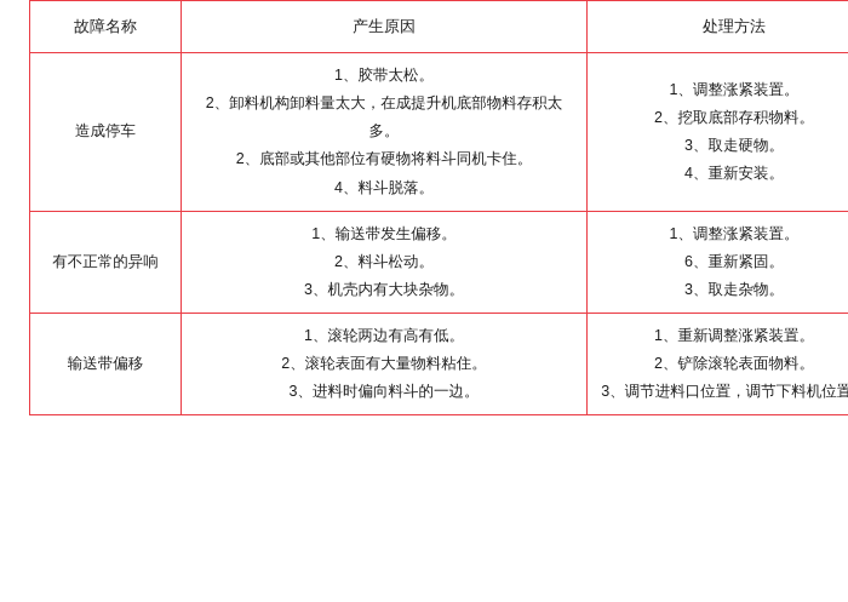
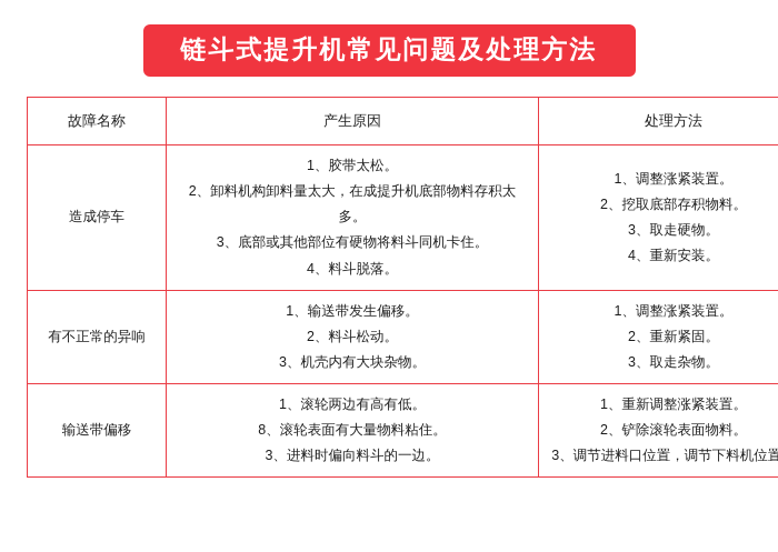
+ 链斗式提升机常见问题及处理方法
  故障名称	产生原因	处理方法
- 造成停车	1、胶带太松。 2、卸料机构卸料量太大，在成提升机底部物料存积太多。 2、底部或其他部位有硬物将料斗同机卡住。 4、料斗脱落。	1、调整涨紧装置。 2、挖取底部存积物料。 3、取走硬物。 4、重新安装。
+ 造成停车	1、胶带太松。 2、卸料机构卸料量太大，在成提升机底部物料存积太多。 3、底部或其他部位有硬物将料斗同机卡住。 4、料斗脱落。	1、调整涨紧装置。 2、挖取底部存积物料。 3、取走硬物。 4、重新安装。
- 有不正常的异响	1、输送带发生偏移。 2、料斗松动。 3、机壳内有大块杂物。	1、调整涨紧装置。 6、重新紧固。 3、取走杂物。
+ 有不正常的异响	1、输送带发生偏移。 2、料斗松动。 3、机壳内有大块杂物。	1、调整涨紧装置。 2、重新紧固。 3、取走杂物。
- 输送带偏移	1、滚轮两边有高有低。 2、滚轮表面有大量物料粘住。 3、进料时偏向料斗的一边。	1、重新调整涨紧装置。 2、铲除滚轮表面物料。 3、调节进料口位置，调节下料机位置
+ 输送带偏移	1、滚轮两边有高有低。 8、滚轮表面有大量物料粘住。 3、进料时偏向料斗的一边。	1、重新调整涨紧装置。 2、铲除滚轮表面物料。 3、调节进料口位置，调节下料机位置
